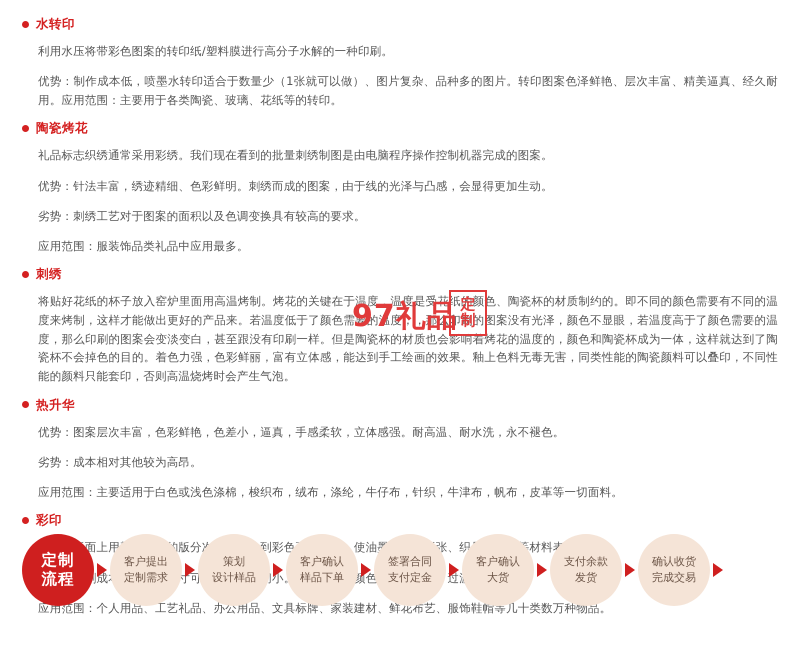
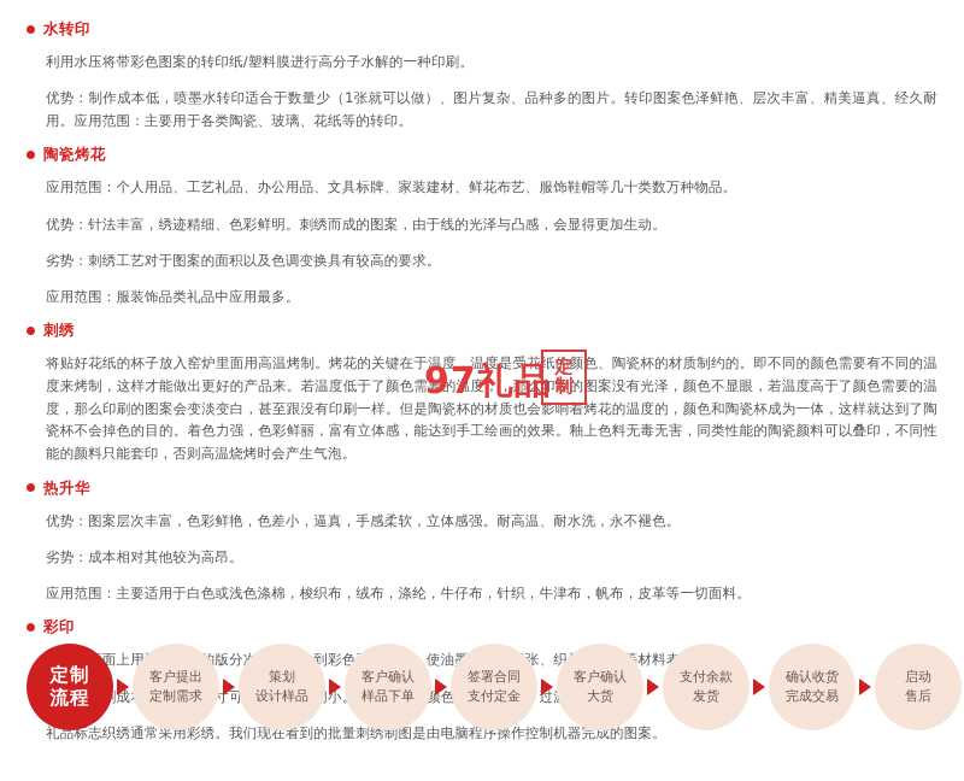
  水转印
  利用水压将带彩色图案的转印纸/塑料膜进行高分子水解的一种印刷。
  优势：制作成本低，喷墨水转印适合于数量少（1张就可以做）、图片复杂、品种多的图片。转印图案色泽鲜艳、层次丰富、精美逼真、经久耐用。应用范围：主要用于各类陶瓷、玻璃、花纸等的转印。
  陶瓷烤花
- 礼品标志织绣通常采用彩绣。我们现在看到的批量刺绣制图是由电脑程序操作控制机器完成的图案。
+ 应用范围：个人用品、工艺礼品、办公用品、文具标牌、家装建材、鲜花布艺、服饰鞋帽等几十类数万种物品。
  优势：针法丰富，绣迹精细、色彩鲜明。刺绣而成的图案，由于线的光泽与凸感，会显得更加生动。
  劣势：刺绣工艺对于图案的面积以及色调变换具有较高的要求。
  应用范围：服装饰品类礼品中应用最多。
  刺绣
  将贴好花纸的杯子放入窑炉里面用高温烤制。烤花的关键在于温度，温度是受花纸的颜色、陶瓷杯的材质制约的。即不同的颜色需要有不同的温度来烤制，这样才能做出更好的产品来。若温度低于了颜色需要的温度，，那么印刷的图案没有光泽，颜色不显眼，若温度高于了颜色需要的温度，那么印刷的图案会变淡变白，甚至跟没有印刷一样。但是陶瓷杯的材质也会影响着烤花的温度的，颜色和陶瓷杯成为一体，这样就达到了陶瓷杯不会掉色的目的。着色力强，色彩鲜丽，富有立体感，能达到手工绘画的效果。釉上色料无毒无害，同类性能的陶瓷颜料可以叠印，不同性能的颜料只能套印，否则高温烧烤时会产生气泡。
  热升华
  优势：图案层次丰富，色彩鲜艳，色差小，逼真，手感柔软，立体感强。耐高温、耐水洗，永不褪色。
  劣势：成本相对其他较为高昂。
  应用范围：主要适用于白色或浅色涤棉，梭织布，绒布，涤纶，牛仔布，针织，牛津布，帆布，皮革等一切面料。
  彩印
- 应用范围：个人用品、工艺礼品、办公用品、文具标牌、家装建材、鲜花布艺、服饰鞋帽等几十类数万种物品。
+ 礼品标志织绣通常采用彩绣。我们现在看到的批量刺绣制图是由电脑程序操作控制机器完成的图案。
  97礼品
  定
  制
  定制
  流程
  客户提出
  定制需求
  策划
  设计样品
  客户确认
  样品下单
  签署合同
  支付定金
  客户确认
  大货
  支付余款
  发货
  确认收货
  完成交易
+ 启动
+ 售后
